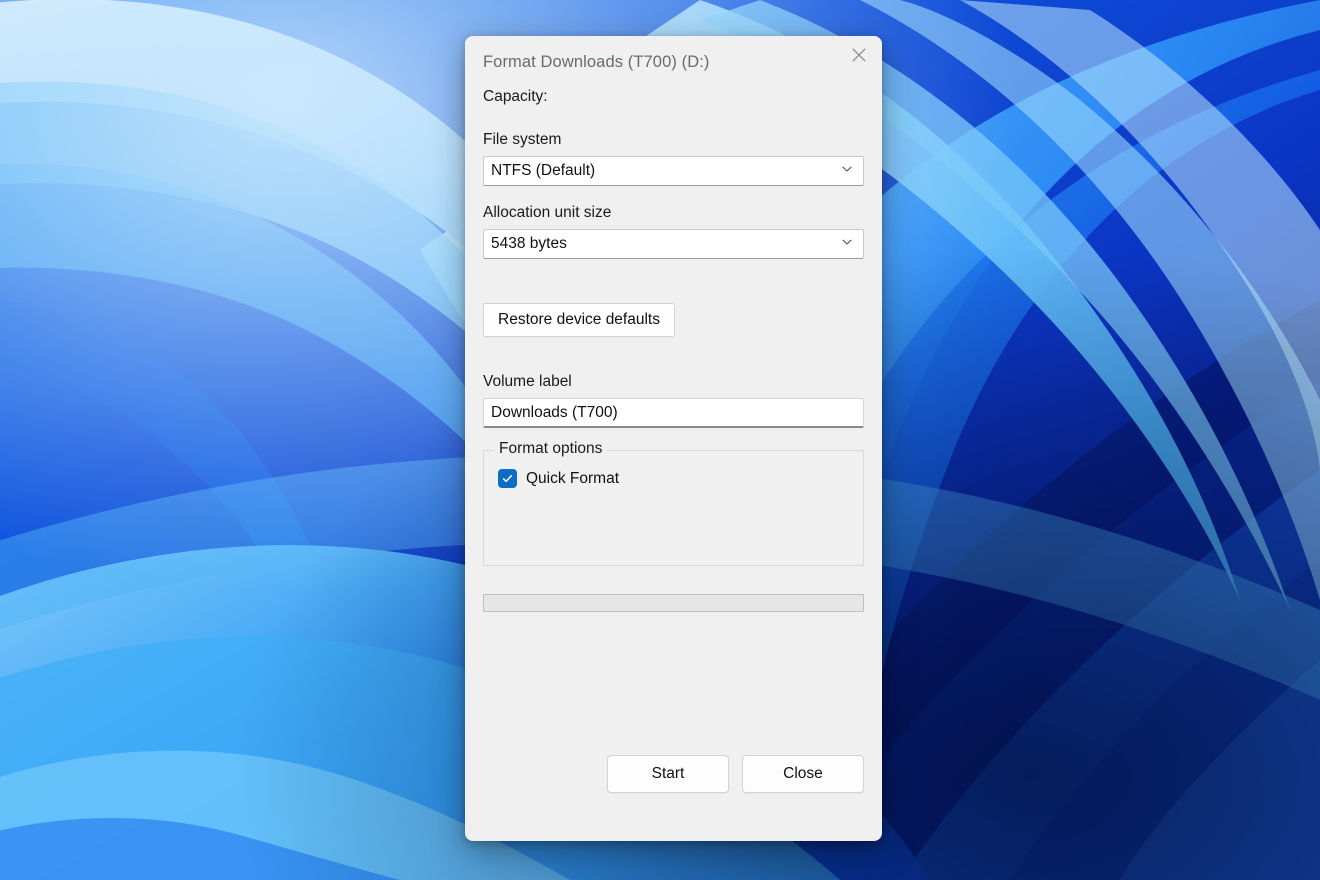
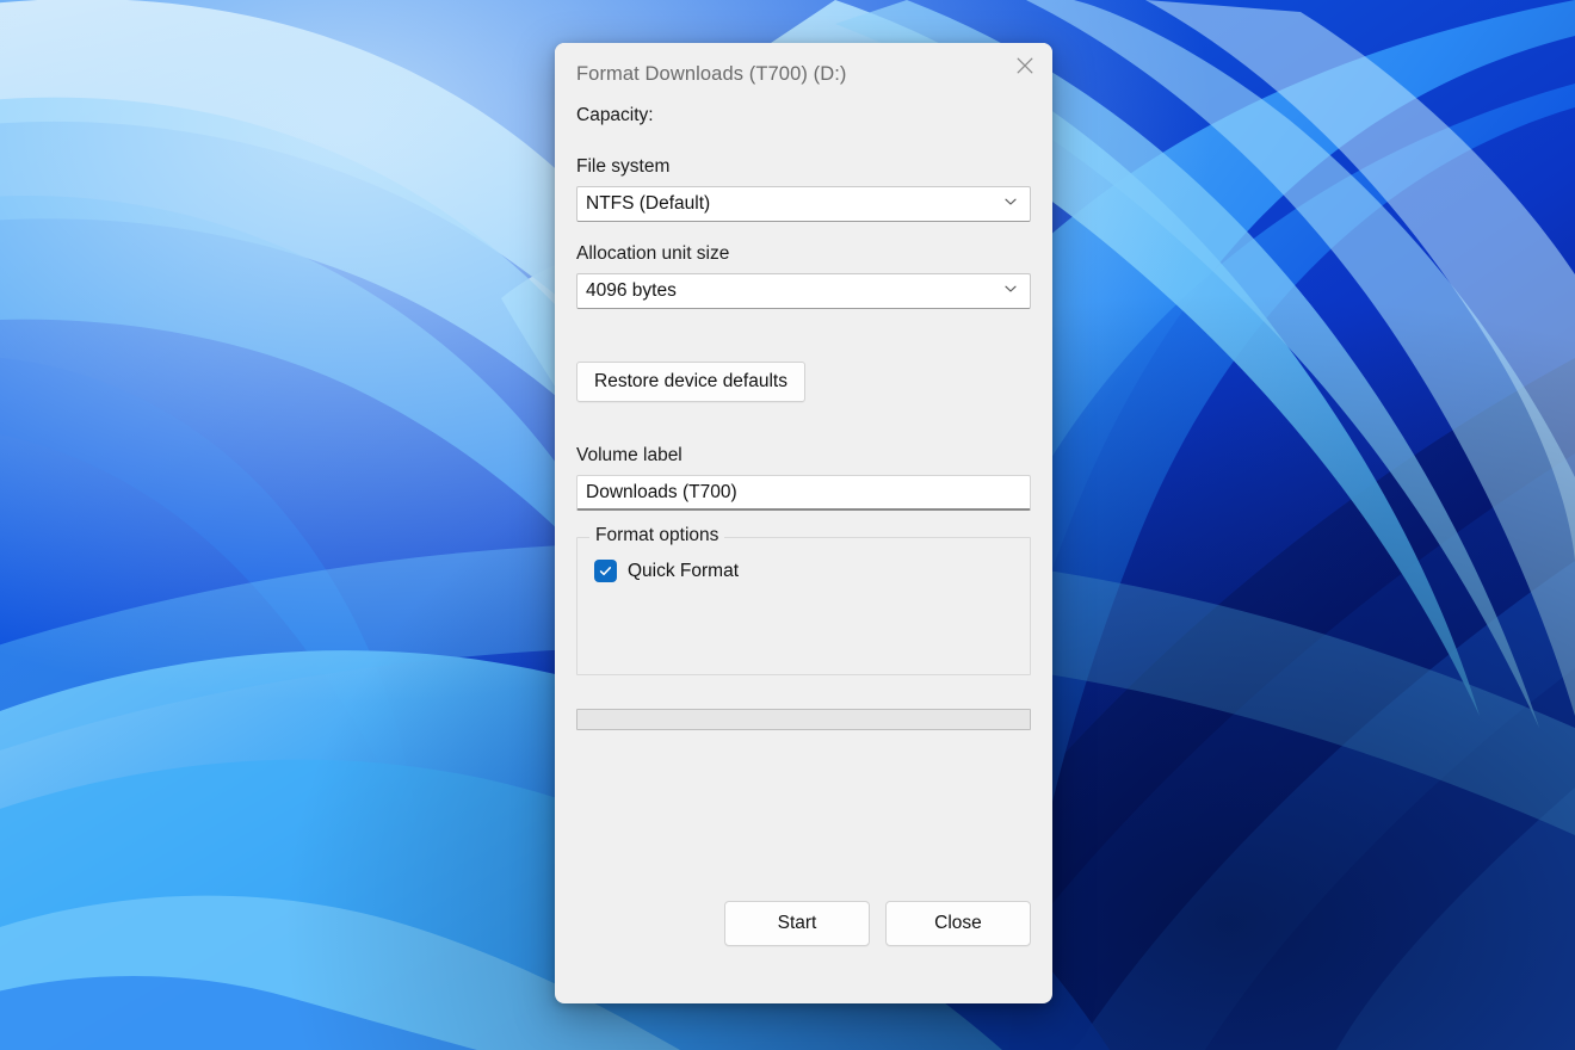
  Format Downloads (T700) (D:)
  Capacity:
  File system
  NTFS (Default)
  Allocation unit size
- 5438 bytes
+ 4096 bytes
  Restore device defaults
  Volume label
  Downloads (T700)
  Format options
  Quick Format
  Start
  Close
